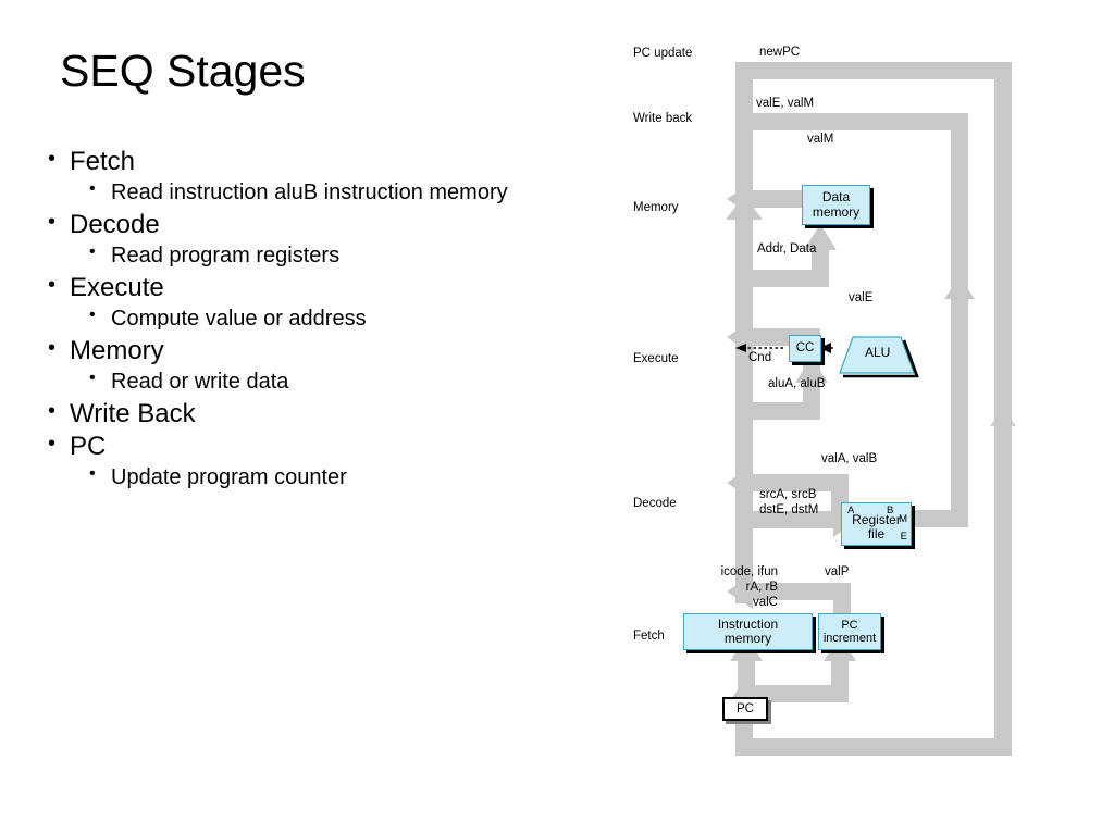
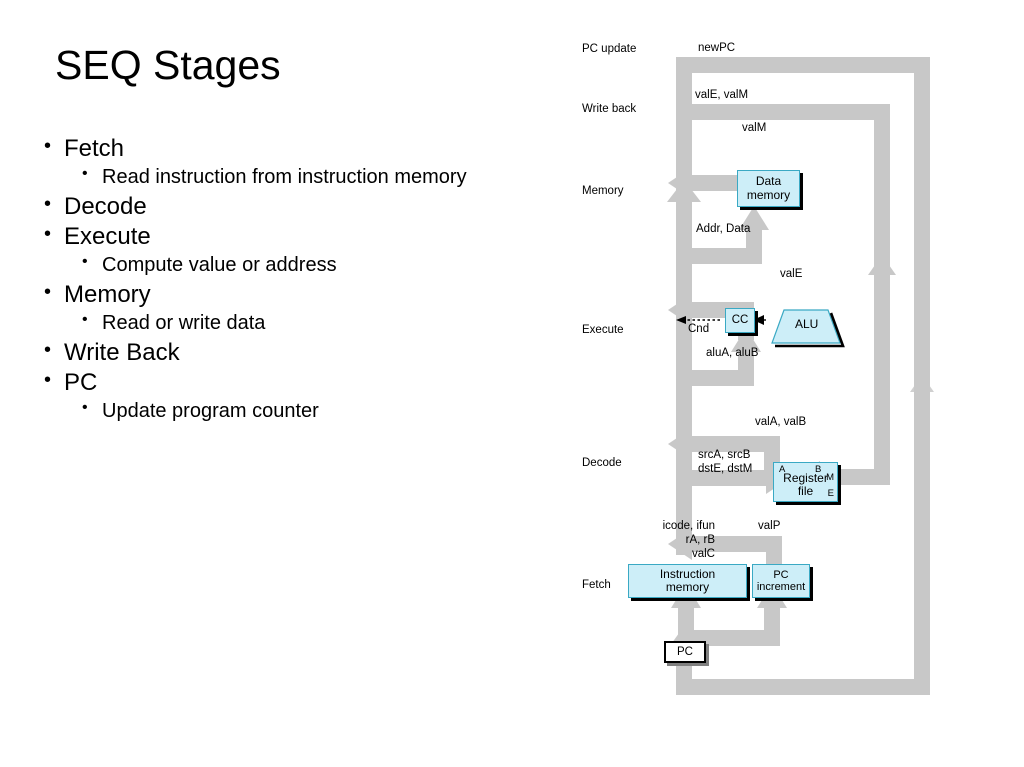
  SEQ Stages
  Fetch
- Read instruction aluB instruction memory
+ Read instruction from instruction memory
  Decode
- Read program registers
  Execute
  Compute value or address
  Memory
  Read or write data
  Write Back
  PC
  Update program counter
  PC update
  Write back
  Memory
  Execute
  Decode
  Fetch
  newPC
  valE, valM
  valM
  Addr, Data
  valE
  Cnd
  aluA, aluB
  valA, valB
  srcA, srcB
  dstE, dstM
  icode, ifun
  rA, rB
  valC
  valP
  Data
  memory
  CC
  ALU
  Register
  file
  A
  B
  M
  E
  Instruction
  memory
  PC
  increment
  PC
